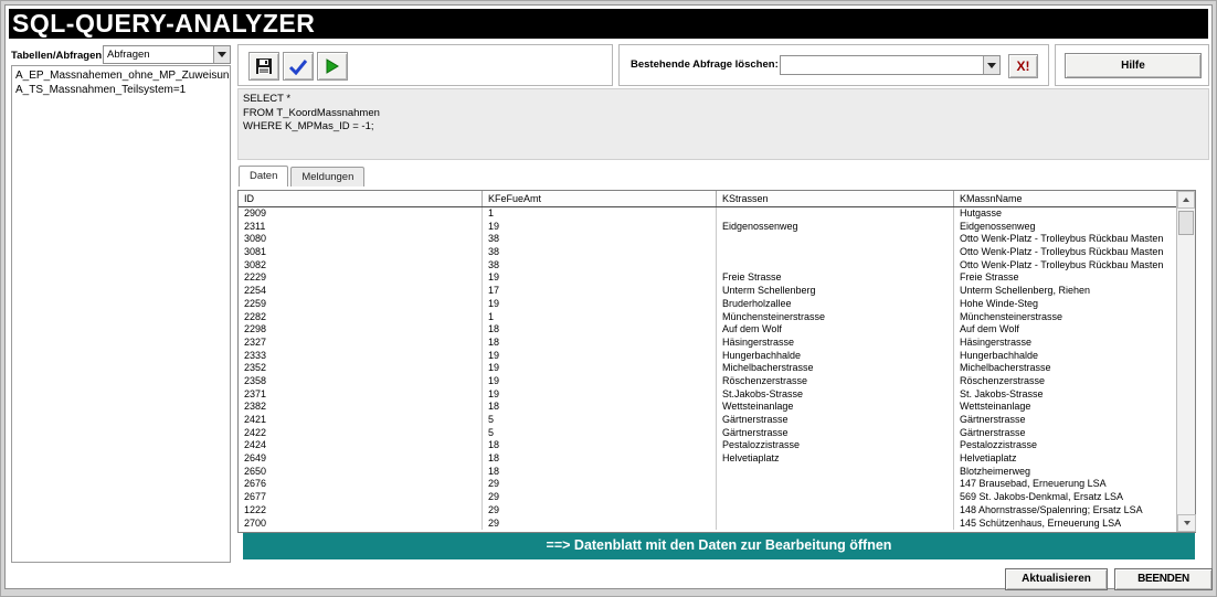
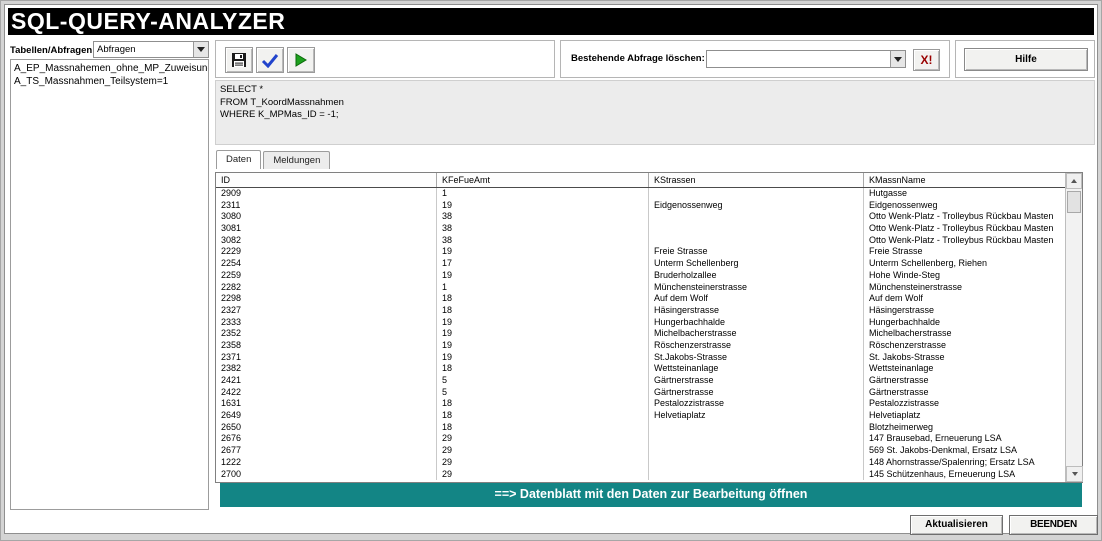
  SQL-QUERY-ANALYZER
  Tabellen/Abfragen
  Abfragen
  A_EP_Massnahemen_ohne_MP_Zuweisun
  A_TS_Massnahmen_Teilsystem=1
  Bestehende Abfrage löschen:
  X!
  Hilfe
  SELECT *
  FROM T_KoordMassnahmen
  WHERE K_MPMas_ID = -1;
  Daten
  Meldungen
  ID
  KFeFueAmt
  KStrassen
  KMassnName
  2909
  1
  Hutgasse
  2311
  19
  Eidgenossenweg
  Eidgenossenweg
  3080
  38
  Otto Wenk-Platz - Trolleybus Rückbau Masten
  3081
  38
  Otto Wenk-Platz - Trolleybus Rückbau Masten
  3082
  38
  Otto Wenk-Platz - Trolleybus Rückbau Masten
  2229
  19
  Freie Strasse
  Freie Strasse
  2254
  17
  Unterm Schellenberg
  Unterm Schellenberg, Riehen
  2259
  19
  Bruderholzallee
  Hohe Winde-Steg
  2282
  1
  Münchensteinerstrasse
  Münchensteinerstrasse
  2298
  18
  Auf dem Wolf
  Auf dem Wolf
  2327
  18
  Häsingerstrasse
  Häsingerstrasse
  2333
  19
  Hungerbachhalde
  Hungerbachhalde
  2352
  19
  Michelbacherstrasse
  Michelbacherstrasse
  2358
  19
  Röschenzerstrasse
  Röschenzerstrasse
  2371
  19
  St.Jakobs-Strasse
  St. Jakobs-Strasse
  2382
  18
  Wettsteinanlage
  Wettsteinanlage
  2421
  5
  Gärtnerstrasse
  Gärtnerstrasse
  2422
  5
  Gärtnerstrasse
  Gärtnerstrasse
- 2424
+ 1631
  18
  Pestalozzistrasse
  Pestalozzistrasse
  2649
  18
  Helvetiaplatz
  Helvetiaplatz
  2650
  18
  Blotzheimerweg
  2676
  29
  147 Brausebad, Erneuerung LSA
  2677
  29
  569 St. Jakobs-Denkmal, Ersatz LSA
  1222
  29
  148 Ahornstrasse/Spalenring; Ersatz LSA
  2700
  29
  145 Schützenhaus, Erneuerung LSA
  ==> Datenblatt mit den Daten zur Bearbeitung öffnen
  Aktualisieren
  BEENDEN
